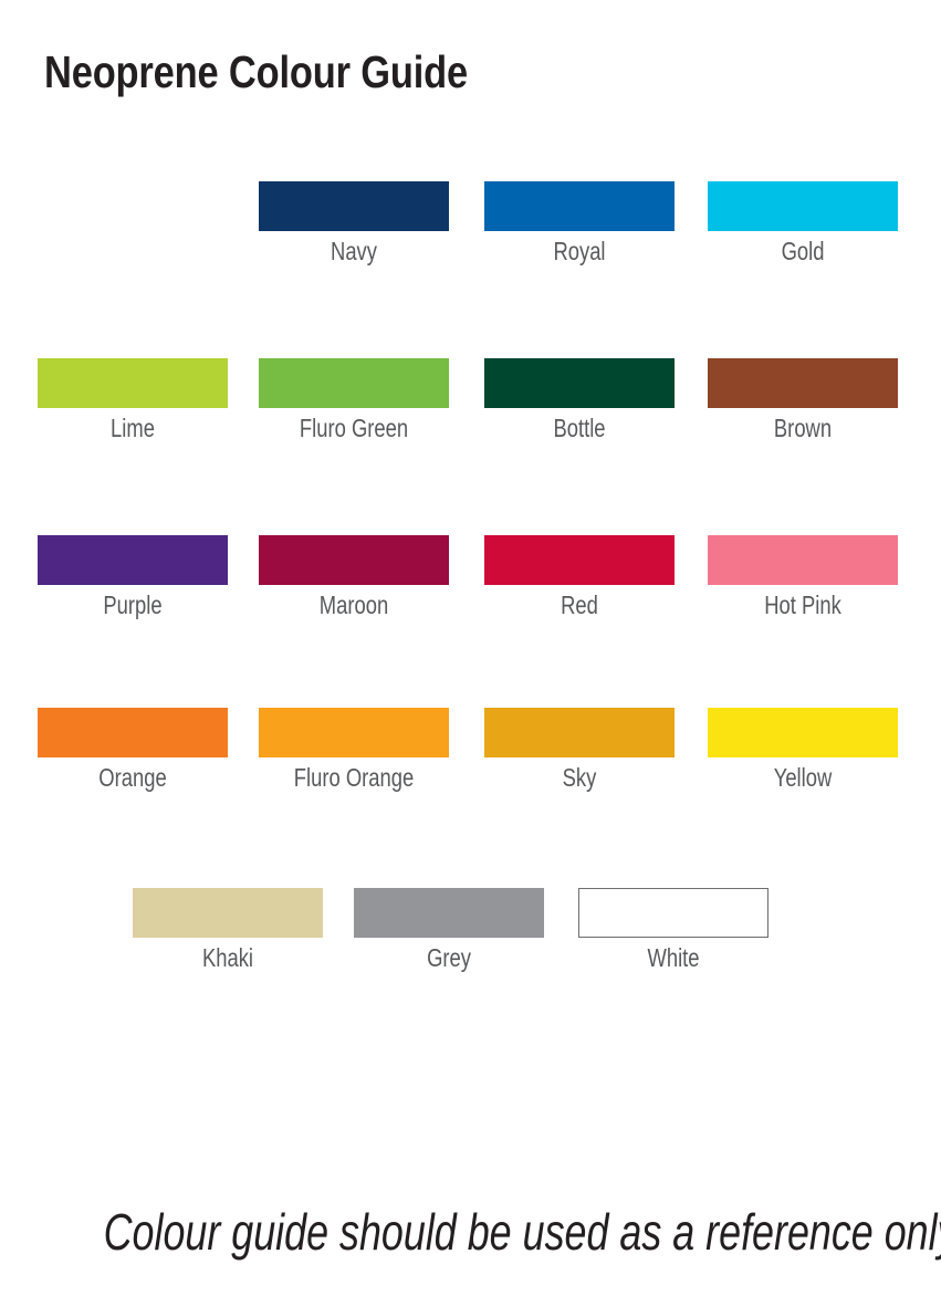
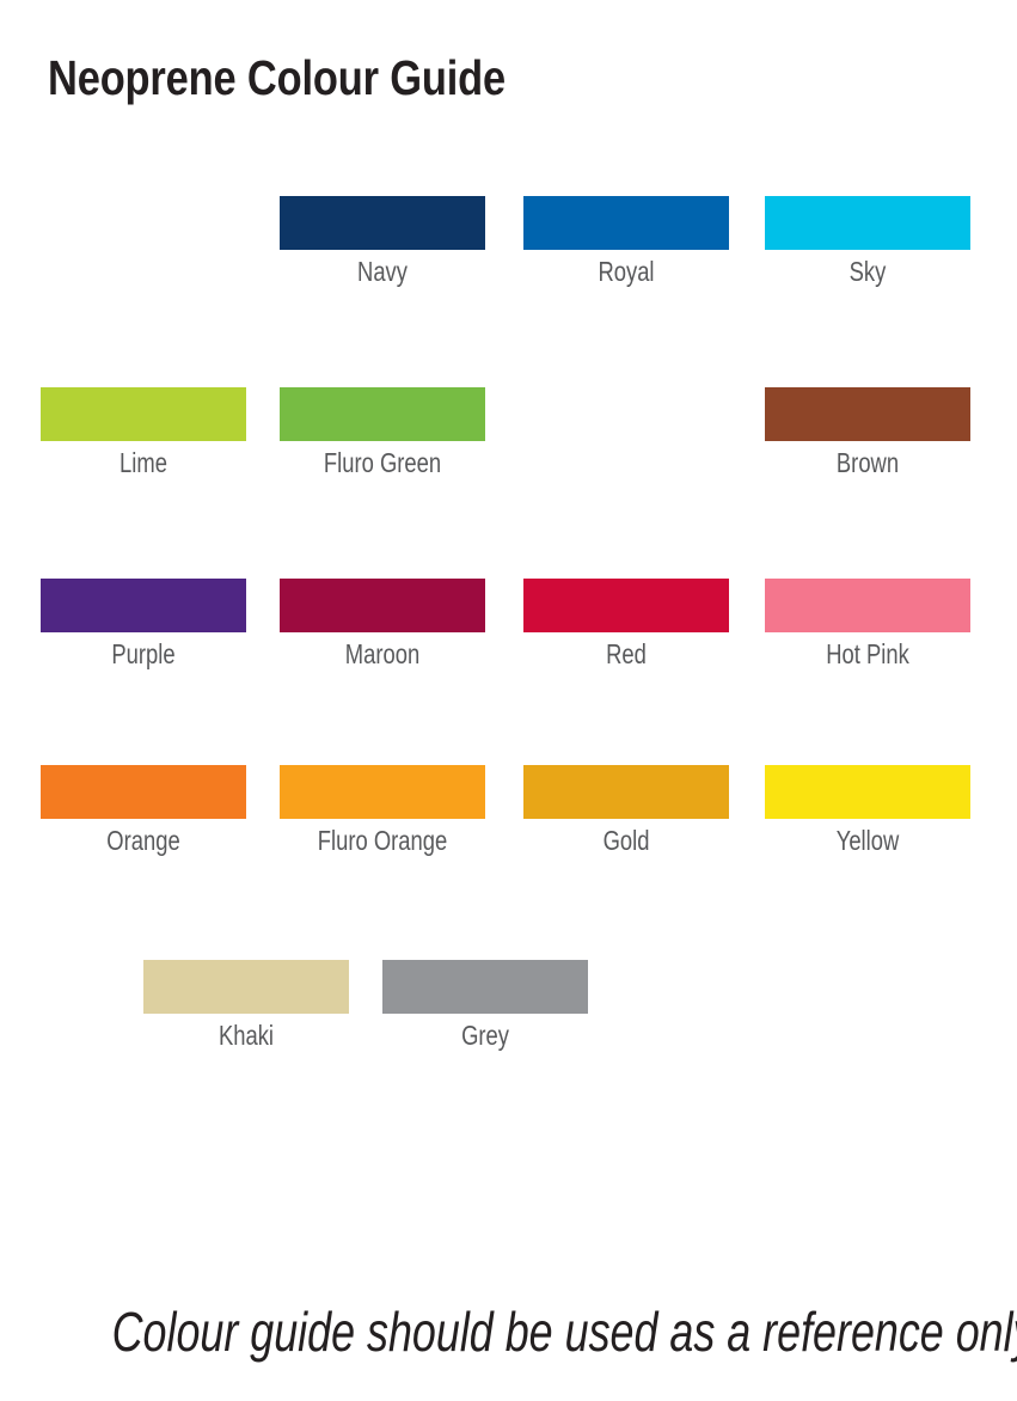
  Neoprene Colour Guide
  Navy
  Royal
- Gold
+ Sky
  Lime
  Fluro Green
- Bottle
  Brown
  Purple
  Maroon
  Red
  Hot Pink
  Orange
  Fluro Orange
- Sky
+ Gold
  Yellow
  Khaki
  Grey
- White
  Colour guide should be used as a reference onl
